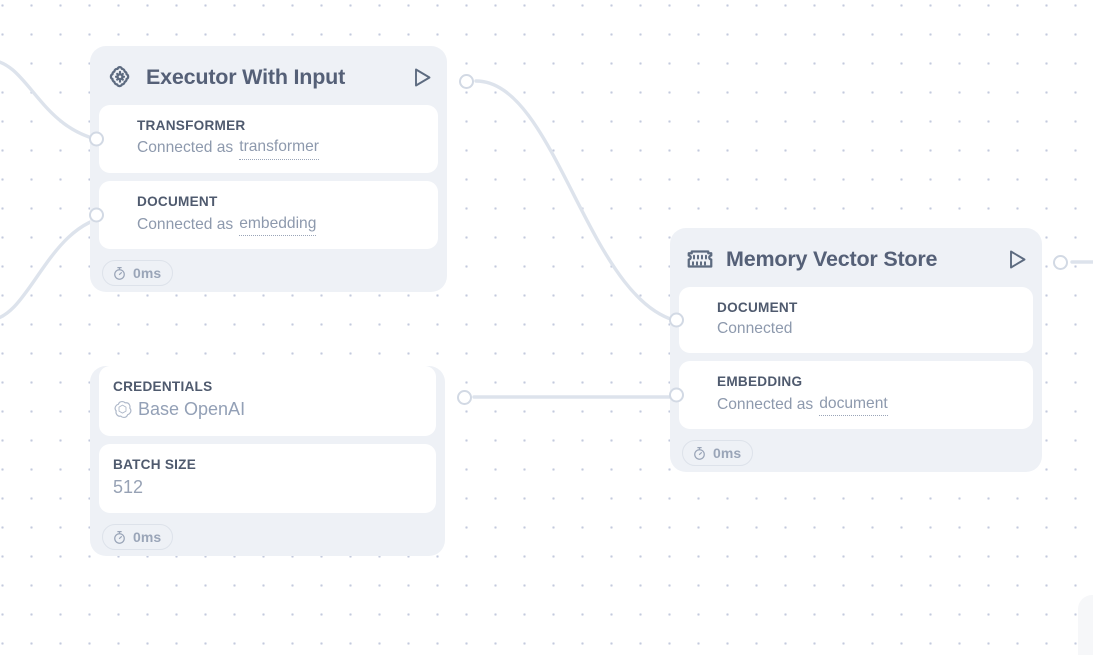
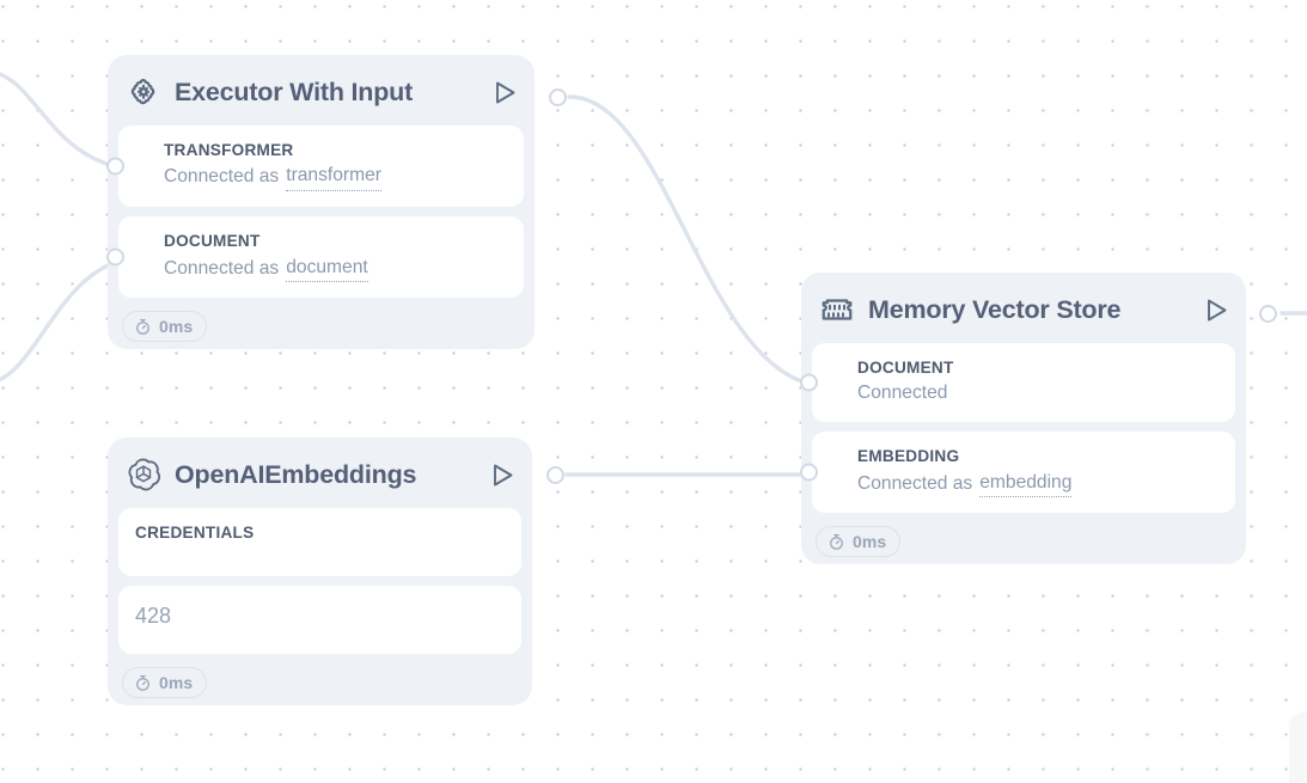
  Executor With Input
  TRANSFORMER
  Connected as
  transformer
  DOCUMENT
  Connected as
- embedding
+ document
  0ms
+ OpenAIEmbeddings
  CREDENTIALS
- Base OpenAI
- BATCH SIZE
- 512
+ 428
  0ms
  Memory Vector Store
  DOCUMENT
  Connected
  EMBEDDING
  Connected as
- document
+ embedding
  0ms
